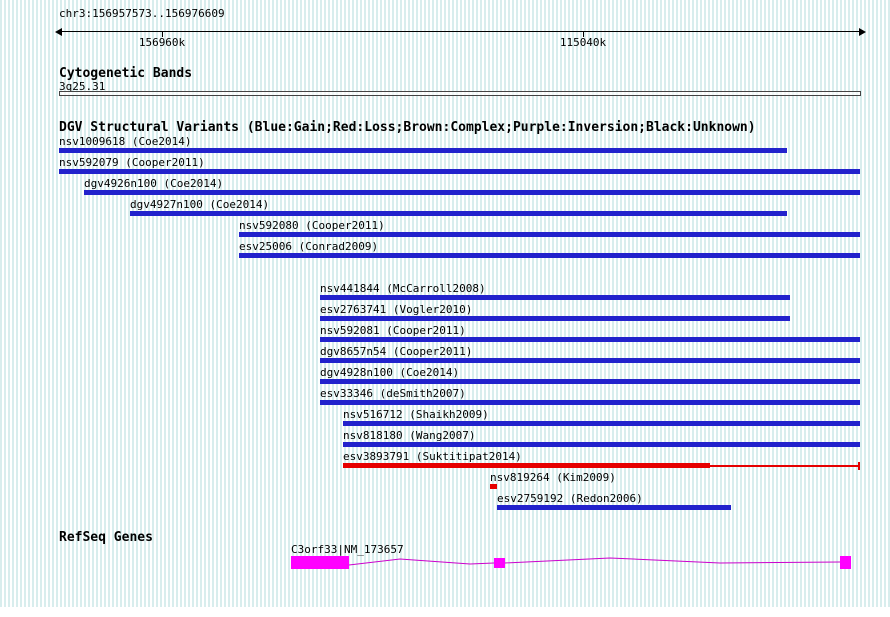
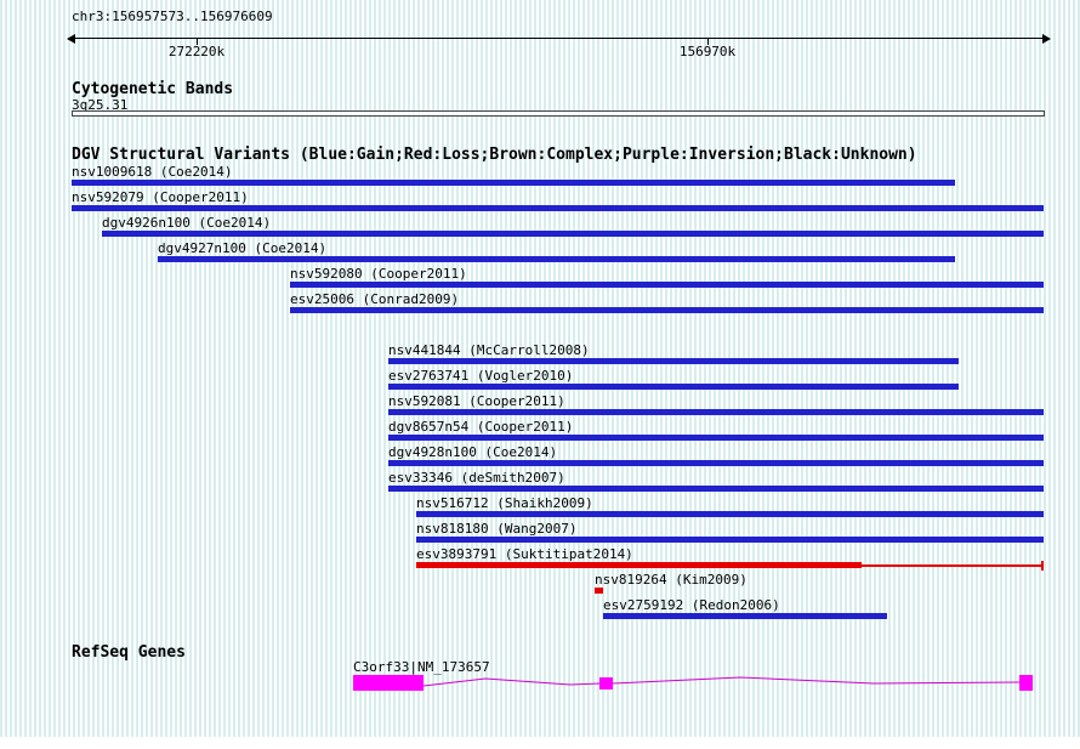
  chr3:156957573..156976609
- 156960k
+ 272220k
- 115040k
+ 156970k
  Cytogenetic Bands
  3q25.31
  DGV Structural Variants (Blue:Gain;Red:Loss;Brown:Complex;Purple:Inversion;Black:Unknown)
  nsv1009618 (Coe2014)
  nsv592079 (Cooper2011)
  dgv4926n100 (Coe2014)
  dgv4927n100 (Coe2014)
  nsv592080 (Cooper2011)
  esv25006 (Conrad2009)
  nsv441844 (McCarroll2008)
  esv2763741 (Vogler2010)
  nsv592081 (Cooper2011)
  dgv8657n54 (Cooper2011)
  dgv4928n100 (Coe2014)
  esv33346 (deSmith2007)
  nsv516712 (Shaikh2009)
  nsv818180 (Wang2007)
  esv3893791 (Suktitipat2014)
  nsv819264 (Kim2009)
  esv2759192 (Redon2006)
  RefSeq Genes
  C3orf33|NM_173657
